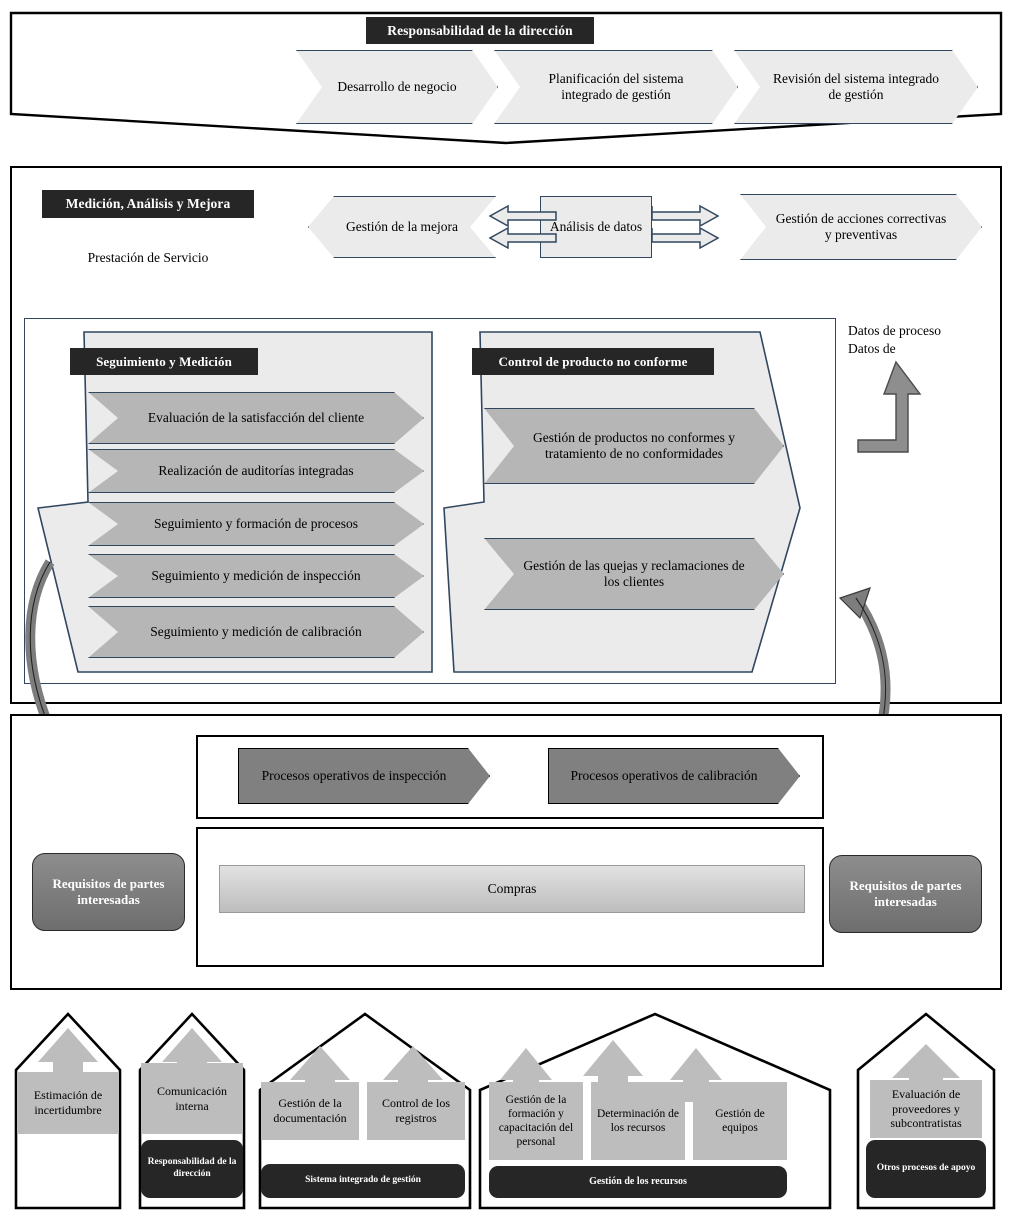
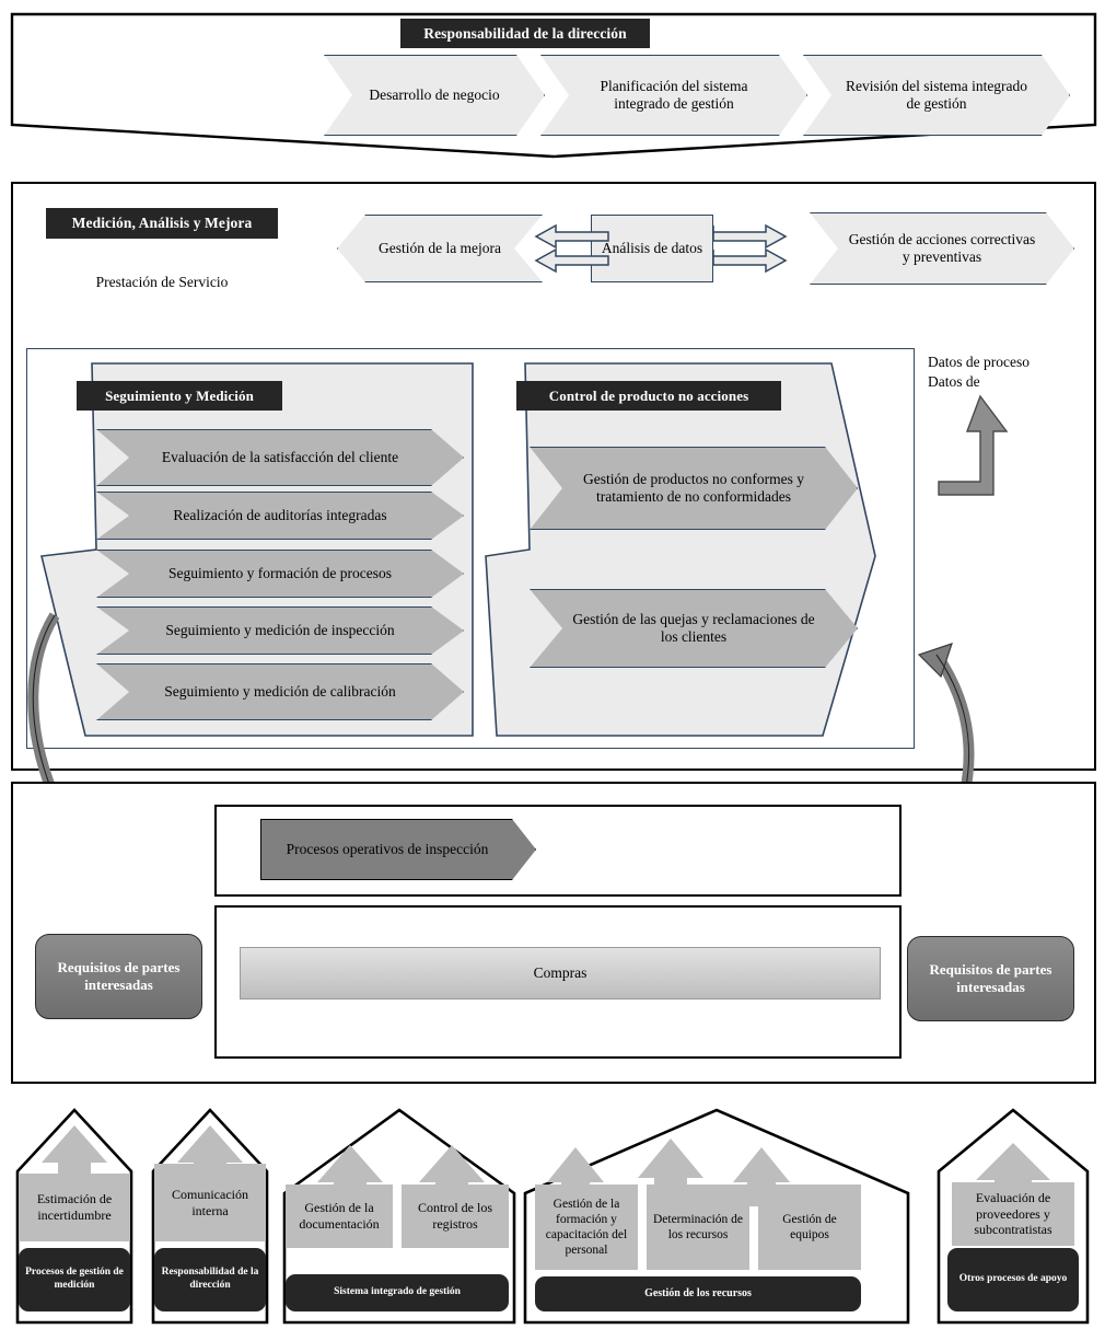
  Responsabilidad de la dirección
  Desarrollo de negocio
  Planificación del sistema integrado de gestión
  Revisión del sistema integrado de gestión
  Medición, Análisis y Mejora
  Prestación de Servicio
  Gestión de la mejora
  Análisis de datos
  Gestión de acciones correctivas y preventivas
  Seguimiento y Medición
  Evaluación de la satisfacción del cliente
  Realización de auditorías integradas
  Seguimiento y formación de procesos
  Seguimiento y medición de inspección
  Seguimiento y medición de calibración
- Control de producto no conforme
+ Control de producto no acciones
  Gestión de productos no conformes y tratamiento de no conformidades
  Gestión de las quejas y reclamaciones de los clientes
  Datos de proceso
  Datos de
  Procesos operativos de inspección
- Procesos operativos de calibración
  Compras
  Requisitos de partes interesadas
  Requisitos de partes interesadas
  Estimación de incertidumbre
+ Procesos de gestión de medición
  Comunicación interna
  Responsabilidad de la dirección
  Gestión de la documentación
  Control de los registros
  Sistema integrado de gestión
  Gestión de la formación y capacitación del personal
  Determinación de los recursos
  Gestión de equipos
  Gestión de los recursos
  Evaluación de proveedores y subcontratistas
  Otros procesos de apoyo
